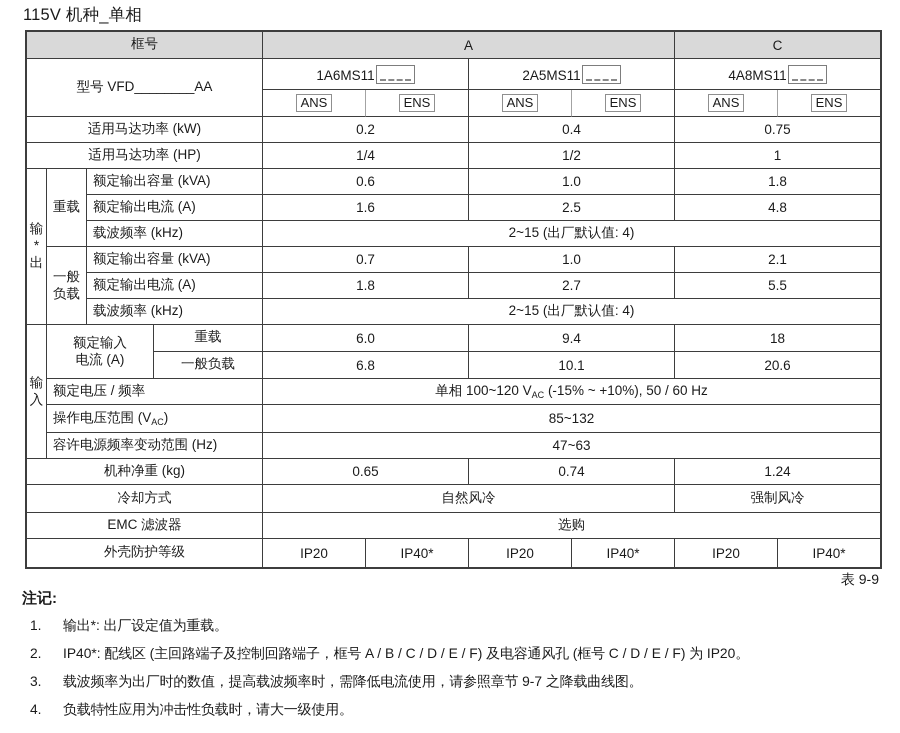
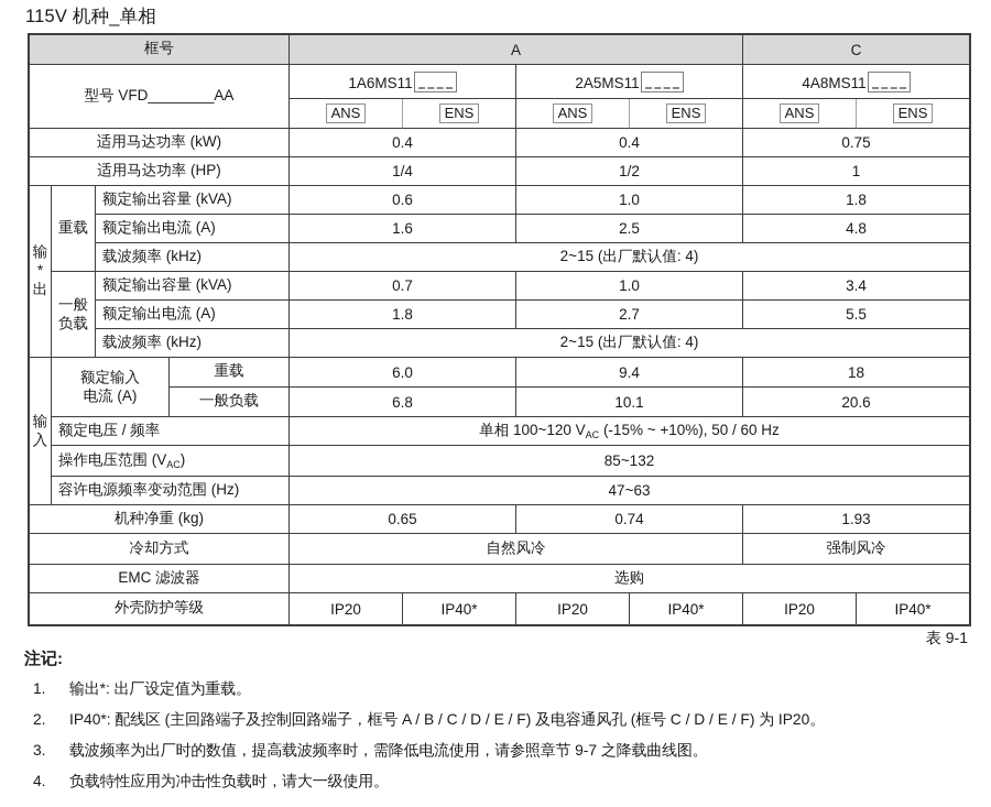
  115V 机种_单相
  框号	A	C
  型号 VFD________AA	1A6MS11	2A5MS11	4A8MS11
  ANS	ENS	ANS	ENS	ANS	ENS
- 适用马达功率 (kW)	0.2	0.4	0.75
+ 适用马达功率 (kW)	0.4	0.4	0.75
  适用马达功率 (HP)	1/4	1/2	1
  输* 出	重载	额定输出容量 (kVA)	0.6	1.0	1.8
  额定输出电流 (A)	1.6	2.5	4.8
  载波频率 (kHz)	2~15 (出厂默认值: 4)
- 一般 负载	额定输出容量 (kVA)	0.7	1.0	2.1
+ 一般 负载	额定输出容量 (kVA)	0.7	1.0	3.4
  额定输出电流 (A)	1.8	2.7	5.5
  载波频率 (kHz)	2~15 (出厂默认值: 4)
  输 入	额定输入 电流 (A)	重载	6.0	9.4	18
  一般负载	6.8	10.1	20.6
  额定电压 / 频率	单相 100~120 VAC (-15% ~ +10%), 50 / 60 Hz
  操作电压范围 (VAC)	85~132
  容许电源频率变动范围 (Hz)	47~63
- 机种净重 (kg)	0.65	0.74	1.24
+ 机种净重 (kg)	0.65	0.74	1.93
  冷却方式	自然风冷	强制风冷
  EMC 滤波器	选购
  外壳防护等级	IP20	IP40*	IP20	IP40*	IP20	IP40*
- 表 9-9
+ 表 9-1
  注记:
  1.
  输出*: 出厂设定值为重载。
  2.
  IP40*: 配线区 (主回路端子及控制回路端子，框号 A / B / C / D / E / F) 及电容通风孔 (框号 C / D / E / F) 为 IP20。
  3.
  载波频率为出厂时的数值，提高载波频率时，需降低电流使用，请参照章节 9-7 之降载曲线图。
  4.
  负载特性应用为冲击性负载时，请大一级使用。
